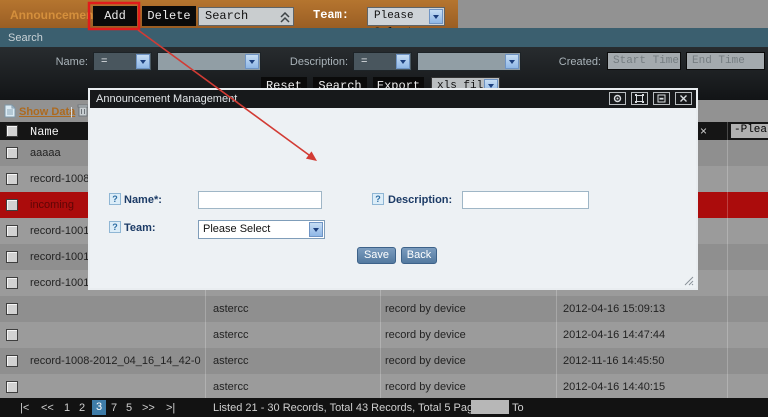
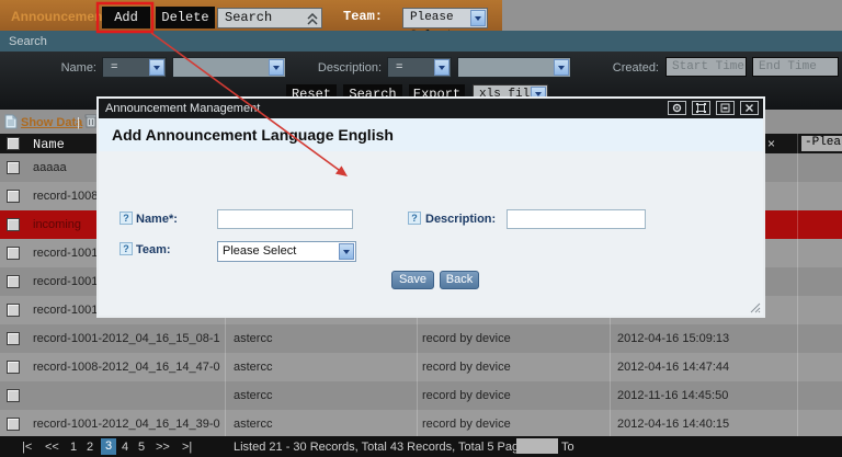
  Announceme
  Add
  Delete
  Search
  Team:
  Search
  Name:
  =
  Description:
  =
  Created:
  Start Time
  End Time
  Reset
  Search
  Export
  xls fil
  Show Data
  |
  Name
  ×
  -Plea
  aaaaa
  record-1008
  incoming
  record-1001
  record-1001
  record-1001
+ record-1001-2012_04_16_15_08-1
  astercc
  record by device
  2012-04-16 15:09:13
+ record-1008-2012_04_16_14_47-0
  astercc
  record by device
  2012-04-16 14:47:44
- record-1008-2012_04_16_14_42-0
  astercc
  record by device
  2012-11-16 14:45:50
+ record-1001-2012_04_16_14_39-0
  astercc
  record by device
  2012-04-16 14:40:15
  |<
  <<
  1
  2
  3
- 7
+ 4
  5
  >>
  >|
  Listed 21 - 30 Records, Total 43 Records, Total 5 Pa To
  Announcement Managemet
+ Add Announcement Language English
  ?
  Name*:
  ?
  Description:
  ?
  Team:
  Please Select
  Save
  Back
